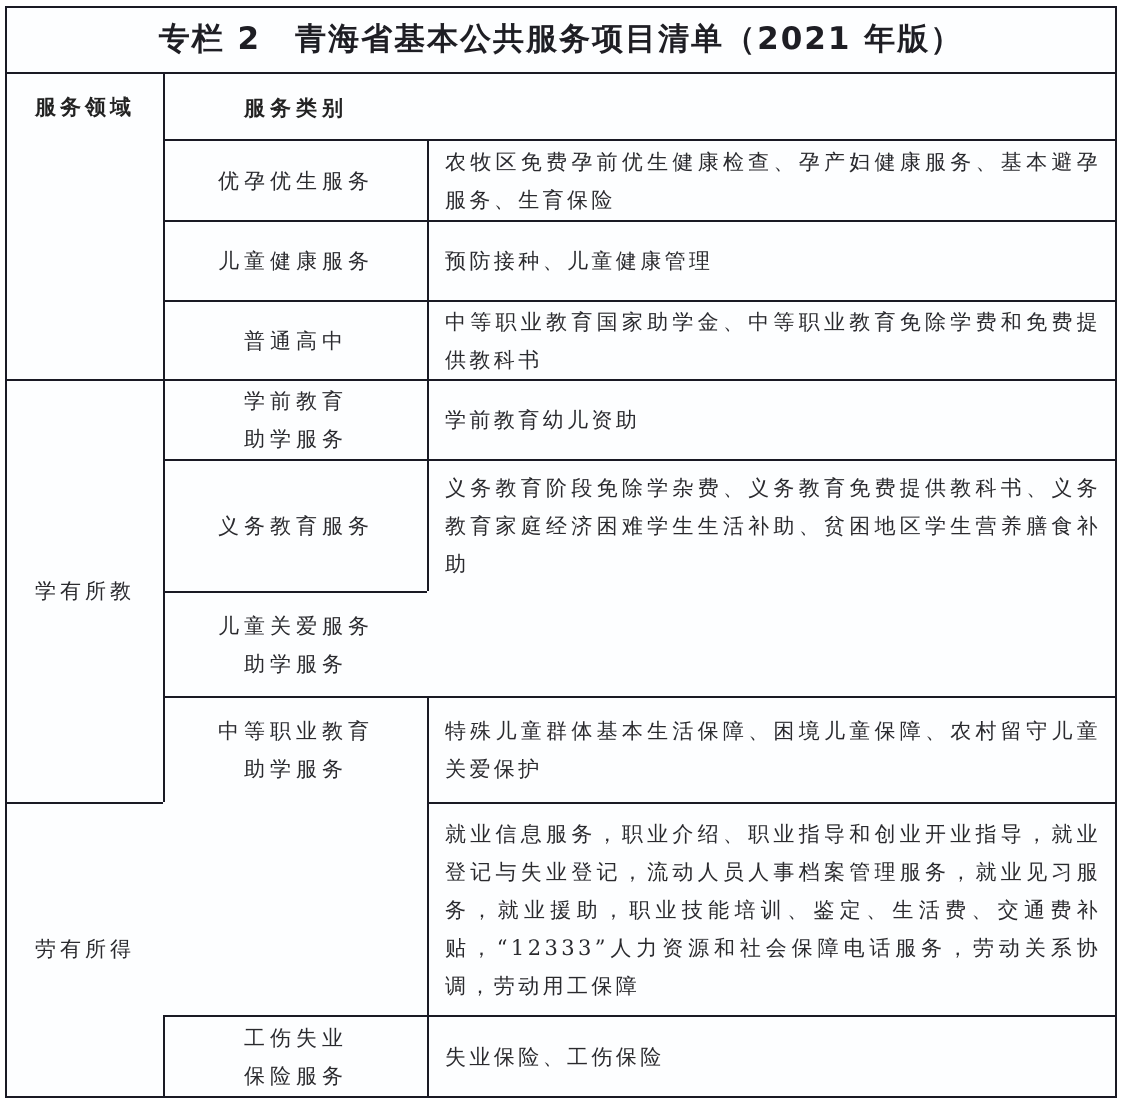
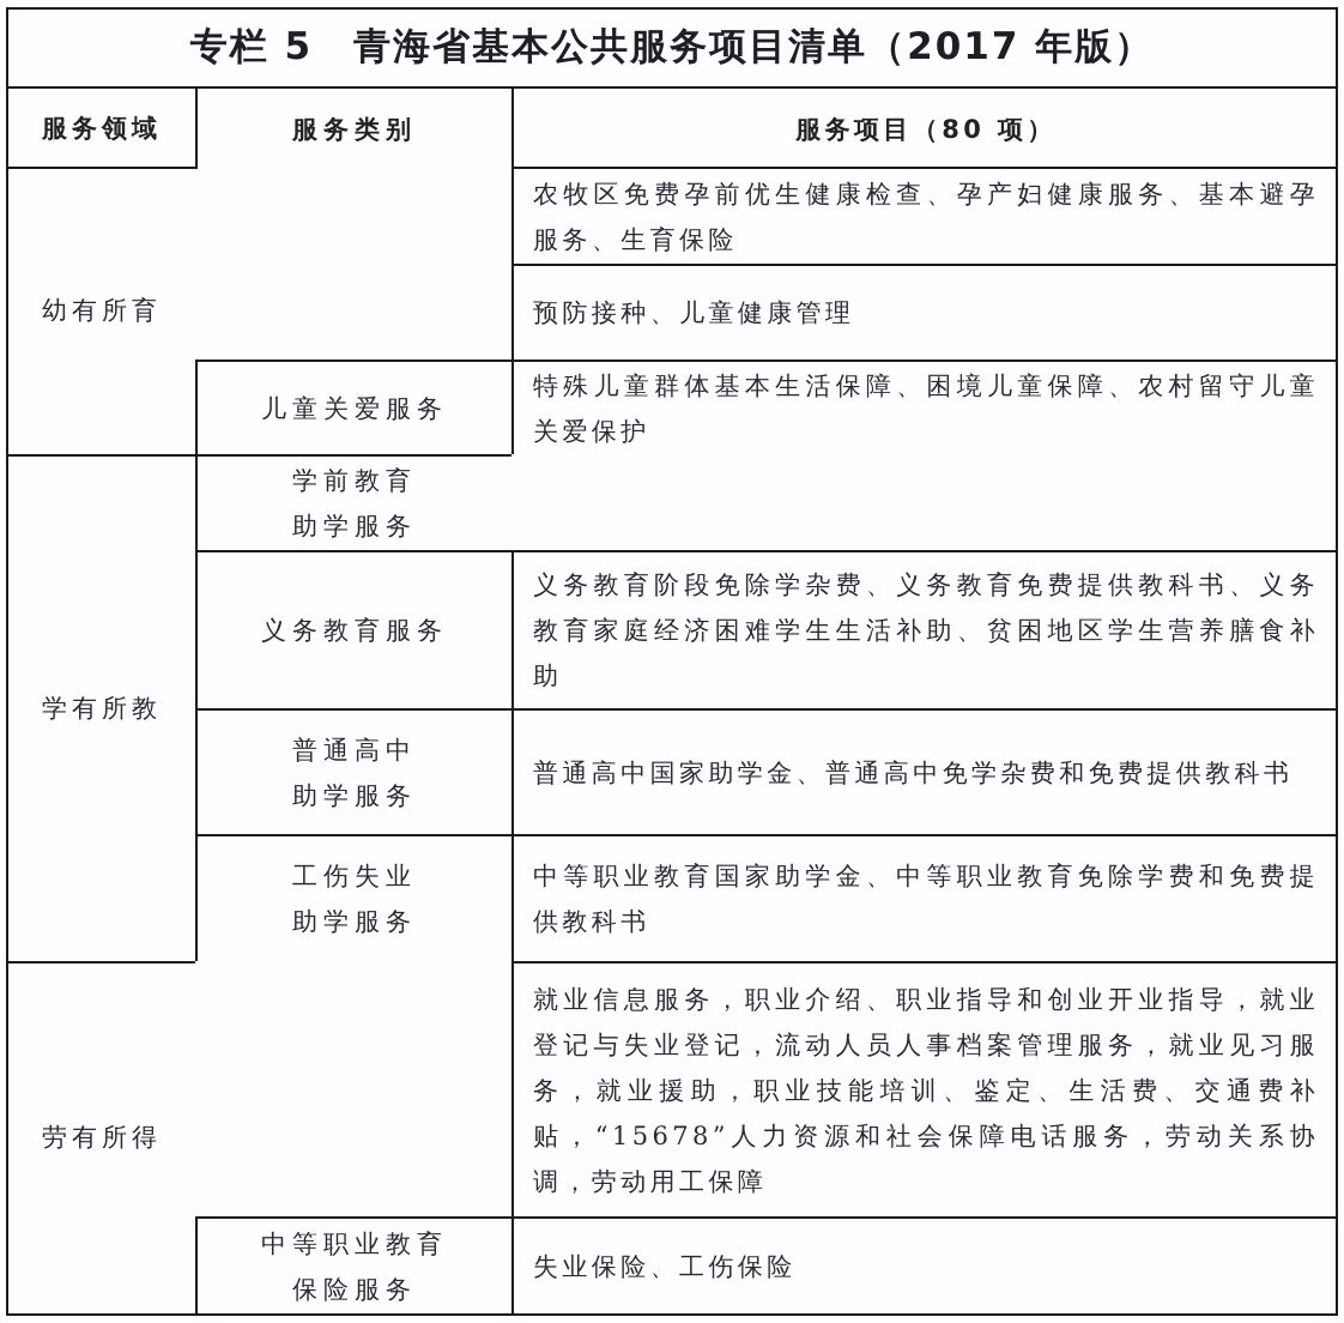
- 专栏 2
+ 专栏 5
- 青海省基本公共服务项目清单（2021 年版）
+ 青海省基本公共服务项目清单（2017 年版）
  服务领域
  服务类别
+ 服务项目（80 项）
+ 幼有所育
  学有所教
  劳有所得
- 优孕优生服务
  农牧区免费孕前优生健康检查、孕产妇健康服务、基本避孕服务、生育保险
- 儿童健康服务
  预防接种、儿童健康管理
- 普通高中
+ 儿童关爱服务
- 中等职业教育国家助学金、中等职业教育免除学费和免费提供教科书
+ 特殊儿童群体基本生活保障、困境儿童保障、农村留守儿童关爱保护
  学前教育
  助学服务
- 学前教育幼儿资助
  义务教育服务
  义务教育阶段免除学杂费、义务教育免费提供教科书、义务教育家庭经济困难学生生活补助、贫困地区学生营养膳食补助
- 儿童关爱服务
+ 普通高中
  助学服务
+ 普通高中国家助学金、普通高中免学杂费和免费提供教科书
- 中等职业教育
+ 工伤失业
  助学服务
- 特殊儿童群体基本生活保障、困境儿童保障、农村留守儿童关爱保护
+ 中等职业教育国家助学金、中等职业教育免除学费和免费提供教科书
- 就业信息服务，职业介绍、职业指导和创业开业指导，就业登记与失业登记，流动人员人事档案管理服务，就业见习服务，就业援助，职业技能培训、鉴定、生活费、交通费补贴，“12333”人力资源和社会保障电话服务，劳动关系协调，劳动用工保障
+ 就业信息服务，职业介绍、职业指导和创业开业指导，就业登记与失业登记，流动人员人事档案管理服务，就业见习服务，就业援助，职业技能培训、鉴定、生活费、交通费补贴，“15678”人力资源和社会保障电话服务，劳动关系协调，劳动用工保障
- 工伤失业
+ 中等职业教育
  保险服务
  失业保险、工伤保险
